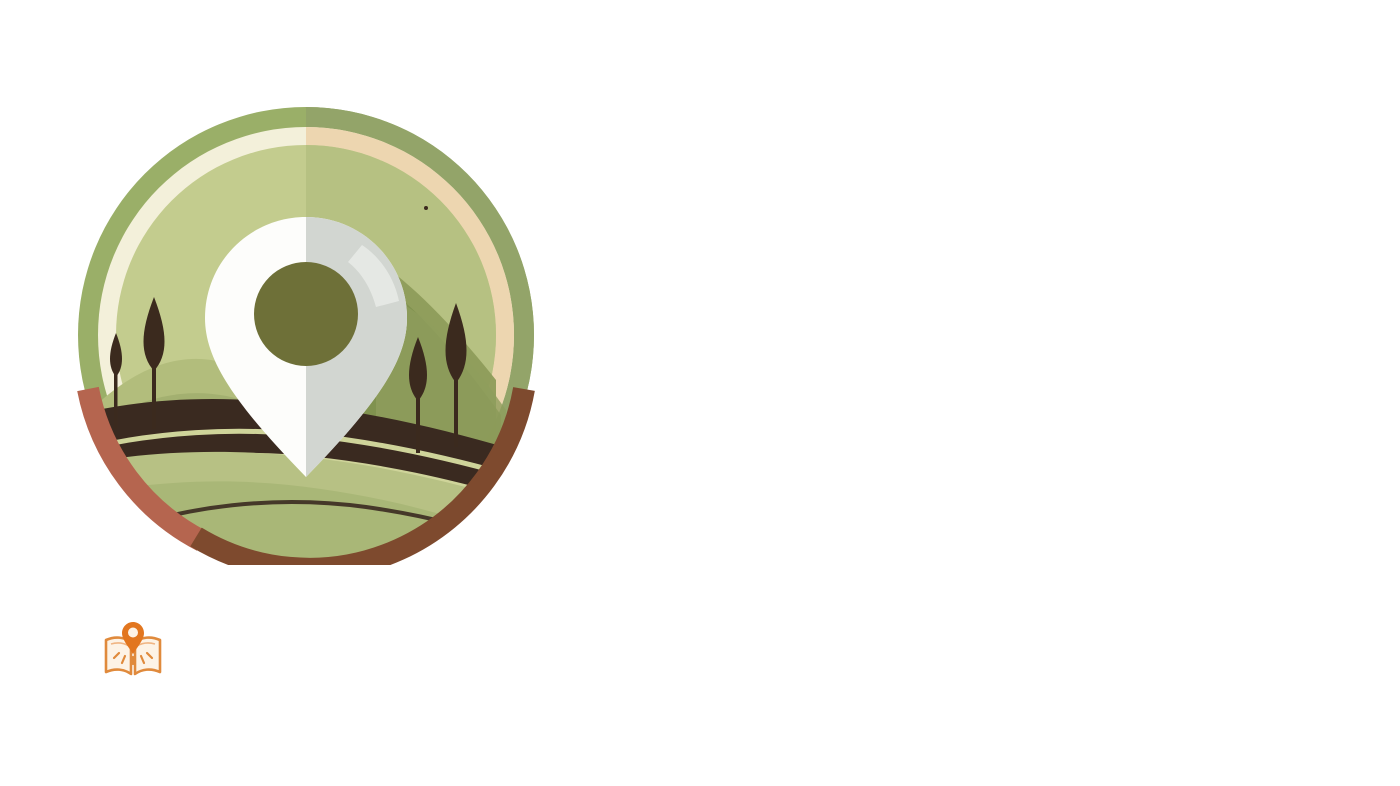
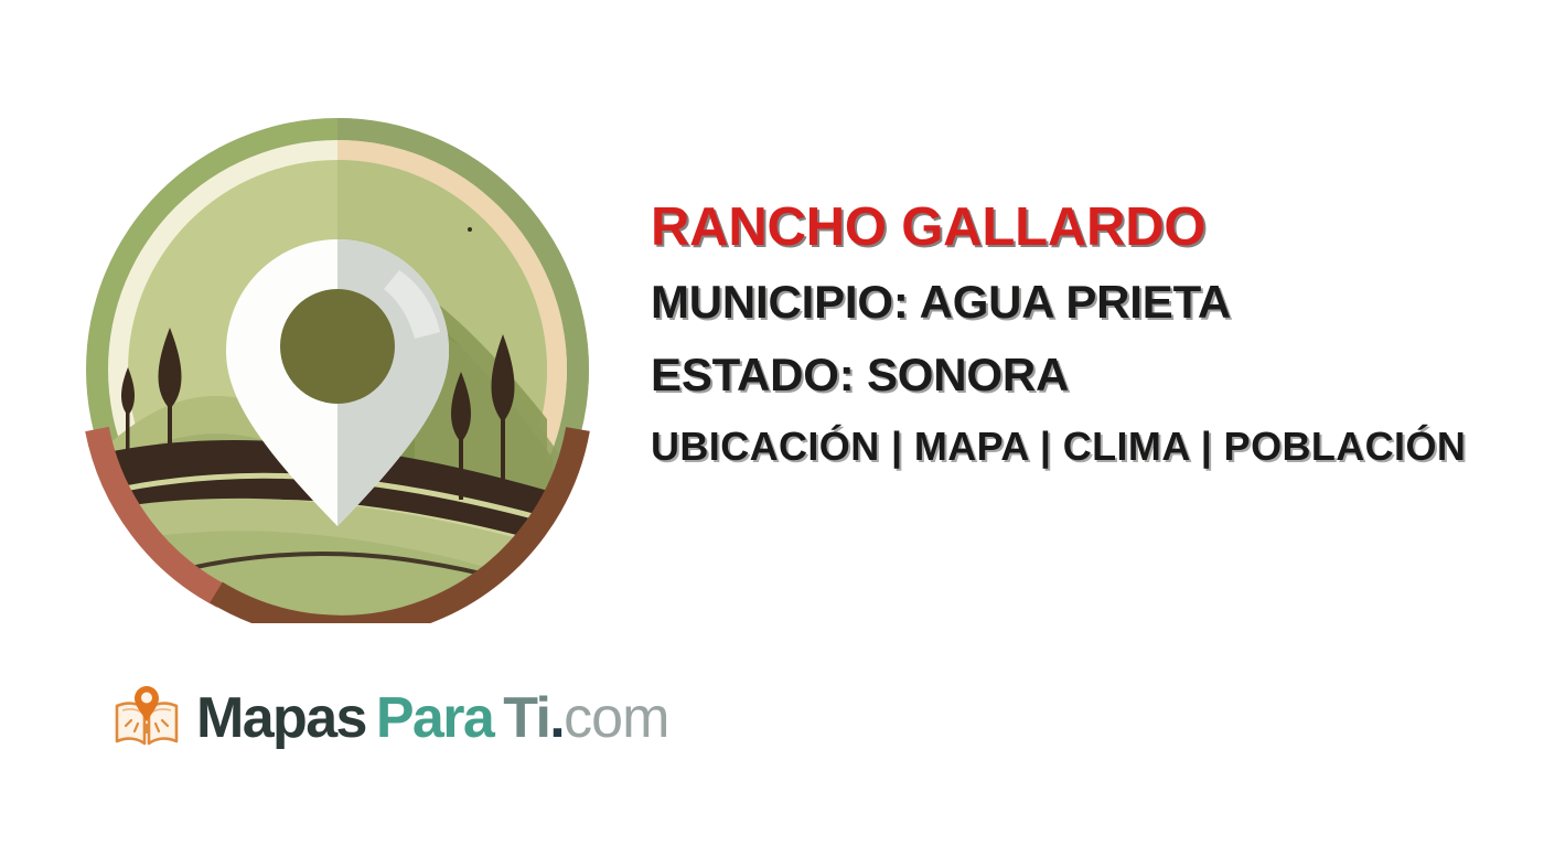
+ RANCHO GALLARDO
+ MUNICIPIO: AGUA PRIETA
+ ESTADO: SONORA
+ UBICACIÓN | MAPA | CLIMA | POBLACIÓN
+ Mapas
+ Para
+ Ti
+ .
+ com
